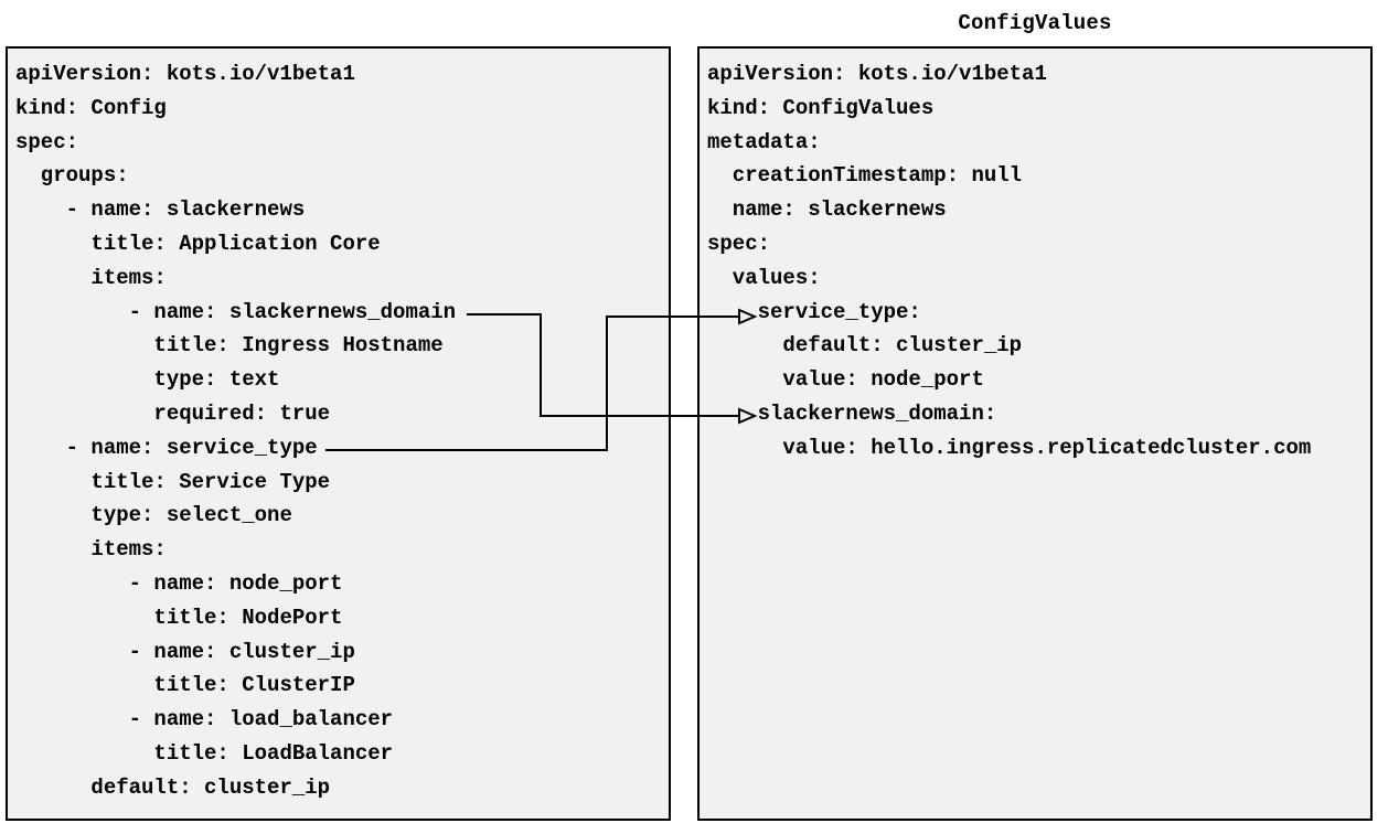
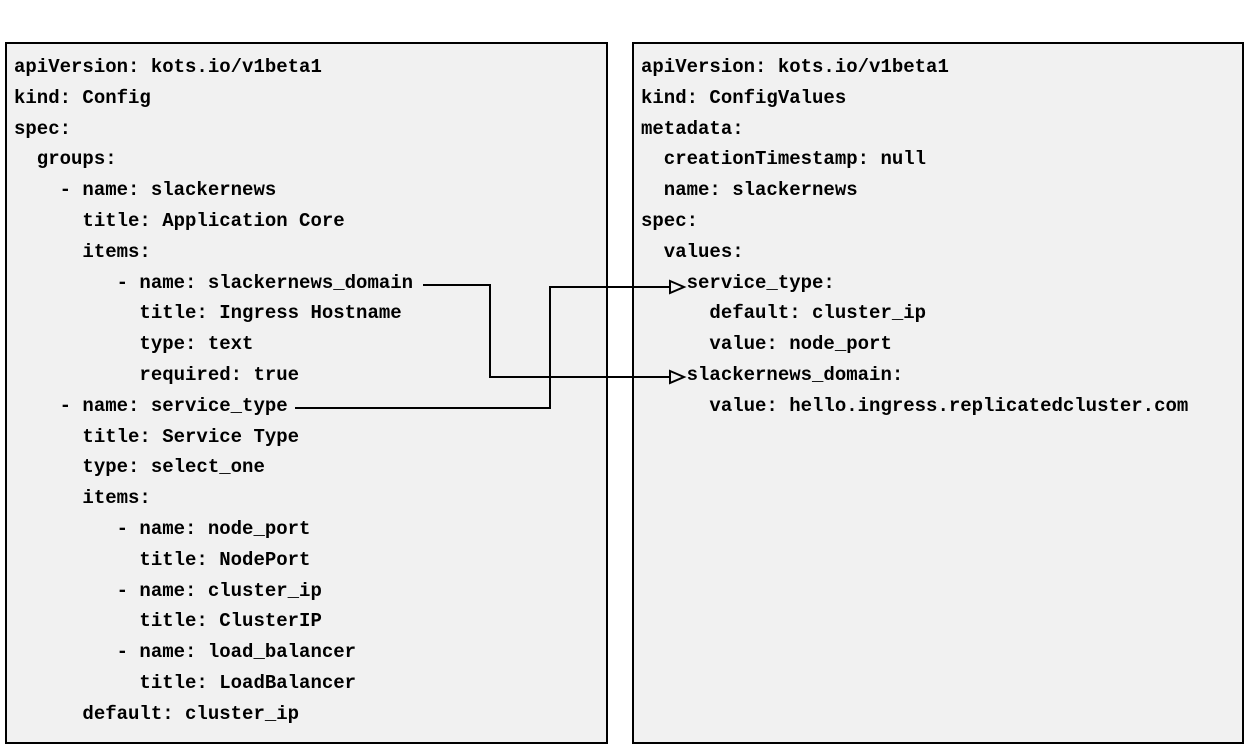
- ConfigValues
  apiVersion: kots.io/v1beta1
  kind: Config
  spec:
  groups:
  - name: slackernews
  title: Application Core
  items:
  - name: slackernews_domain
  title: Ingress Hostname
  type: text
  required: true
  - name: service_type
  title: Service Type
  type: select_one
  items:
  - name: node_port
  title: NodePort
  - name: cluster_ip
  title: ClusterIP
  - name: load_balancer
  title: LoadBalancer
  default: cluster_ip
  apiVersion: kots.io/v1beta1
  kind: ConfigValues
  metadata:
  creationTimestamp: null
  name: slackernews
  spec:
  values:
  service_type:
  default: cluster_ip
  value: node_port
  slackernews_domain:
  value: hello.ingress.replicatedcluster.com
